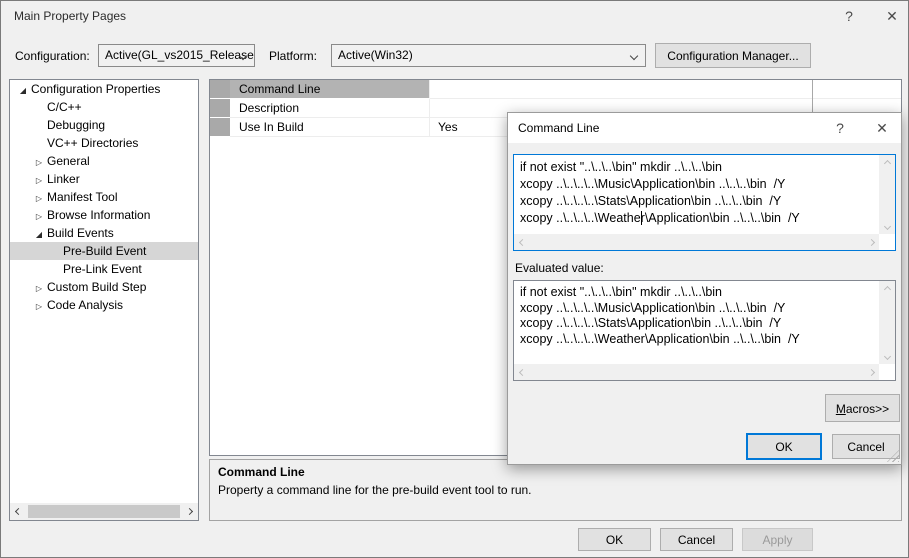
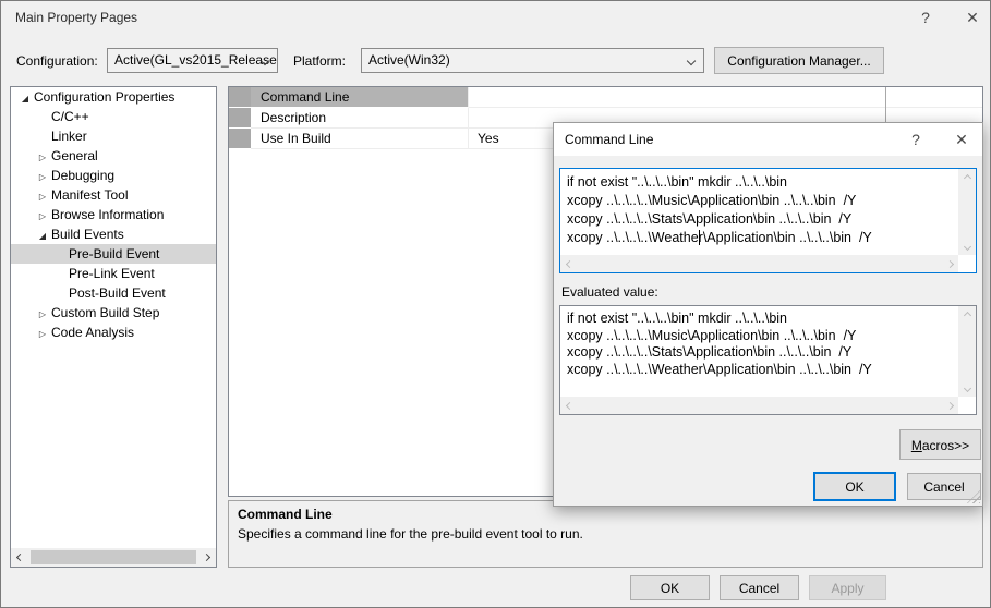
  Main Property Pages
  ?
  ✕
  Configuration:
  Active(GL_vs2015_Release
  Platform:
  Active(Win32)
  Configuration Manager...
  ◢ Configuration Properties
  C/C++
- Debugging
+ Linker
- VC++ Directories
  ▷ General
- ▷ Linker
+ ▷ Debugging
  ▷ Manifest Tool
  ▷ Browse Information
  ◢ Build Events
  Pre-Build Event
  Pre-Link Event
+ Post-Build Event
  ▷ Custom Build Step
  ▷ Code Analysis
  Command Line
  Description
  Use In Build
  Yes
  Command Line
- Property a command line for the pre-build event tool to run.
+ Specifies a command line for the pre-build event tool to run.
  OK
  Cancel
  Apply
  Command Line
  ?
  ✕
  if not exist "..\..\..\bin" mkdir ..\..\..\bin
  xcopy ..\..\..\..\Music\Application\bin ..\..\..\bin /Y
  xcopy ..\..\..\..\Stats\Application\bin ..\..\..\bin /Y
  xcopy ..\..\..\..\Weather\Application\bin ..\..\..\bin /Y
  Evaluated value:
  if not exist "..\..\..\bin" mkdir ..\..\..\bin
  xcopy ..\..\..\..\Music\Application\bin ..\..\..\bin /Y
  xcopy ..\..\..\..\Stats\Application\bin ..\..\..\bin /Y
  xcopy ..\..\..\..\Weather\Application\bin ..\..\..\bin /Y
  Macros>>
  OK
  Cancel
